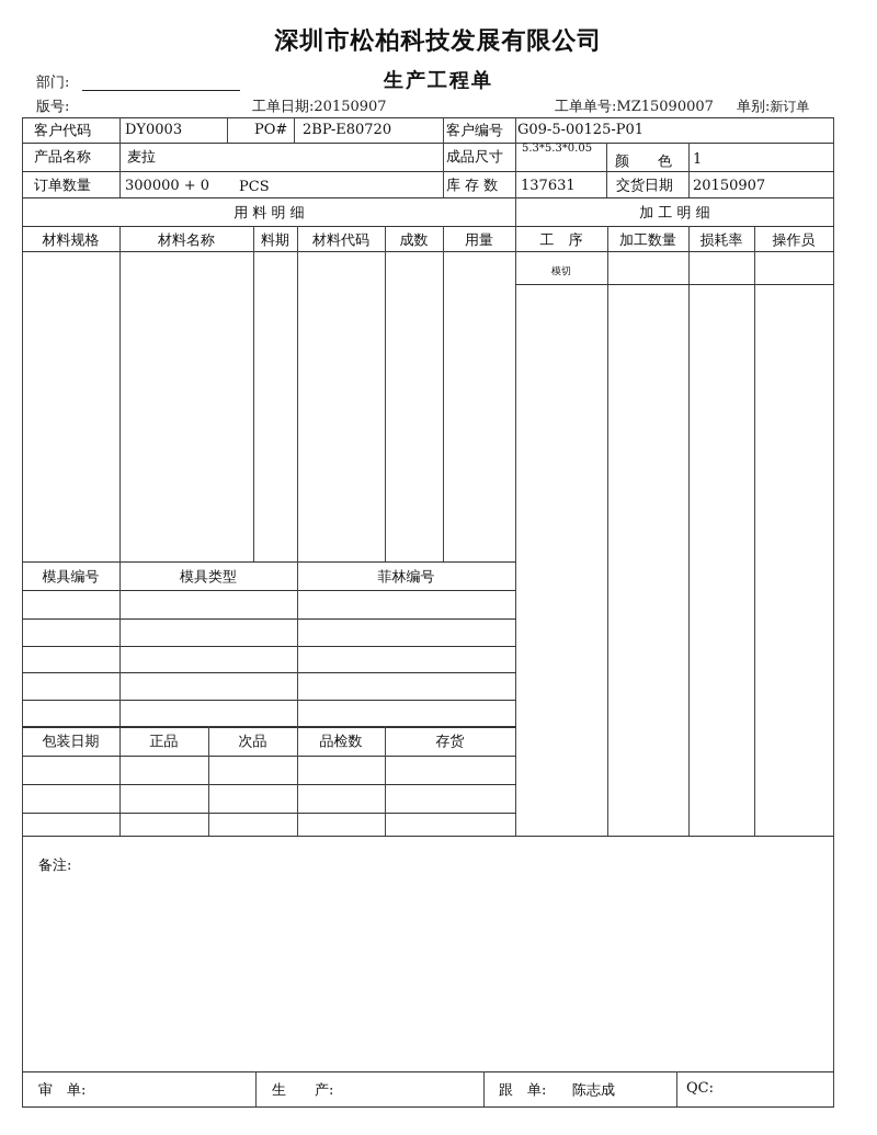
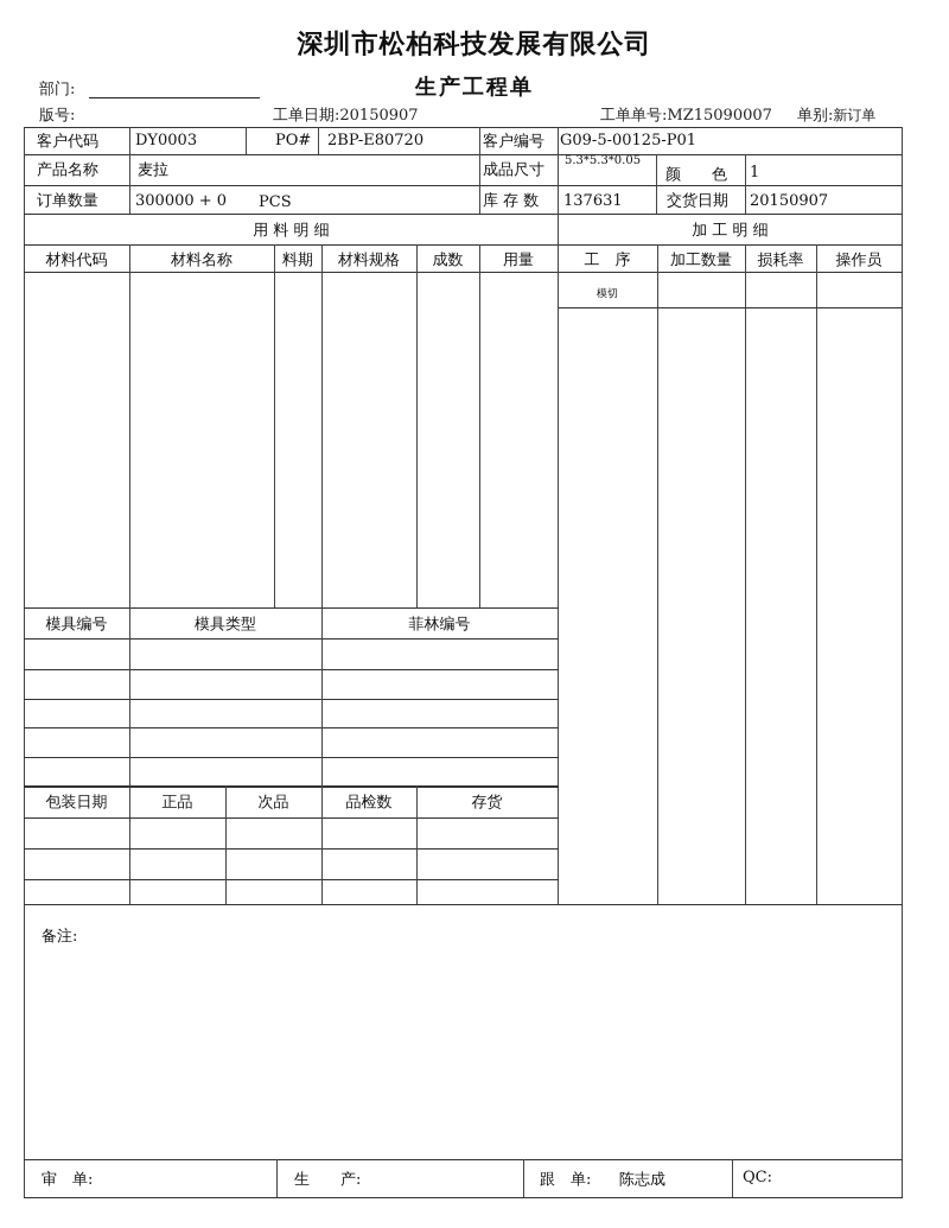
  深圳市松柏科技发展有限公司
  部门:
  生产工程单
  版号:
  工单日期:20150907
  工单单号:MZ15090007
  单别:新订单
  客户代码
  DY0003
  PO#
  2BP-E80720
  客户编号
  G09-5-00125-P01
  产品名称
  麦拉
  成品尺寸
  5.3*5.3*0.05
  颜 色
  1
  订单数量
  300000 + 0
  PCS
  库 存 数
  137631
  交货日期
  20150907
  用 料 明 细
  加 工 明 细
- 材料规格
+ 材料代码
  材料名称
  料期
- 材料代码
+ 材料规格
  成数
  用量
  工 序
  加工数量
  损耗率
  操作员
  模切
  模具编号
  模具类型
  菲林编号
  包装日期
  正品
  次品
  品检数
  存货
  备注:
  审 单:
  生 产:
  跟 单:
  陈志成
  QC:
